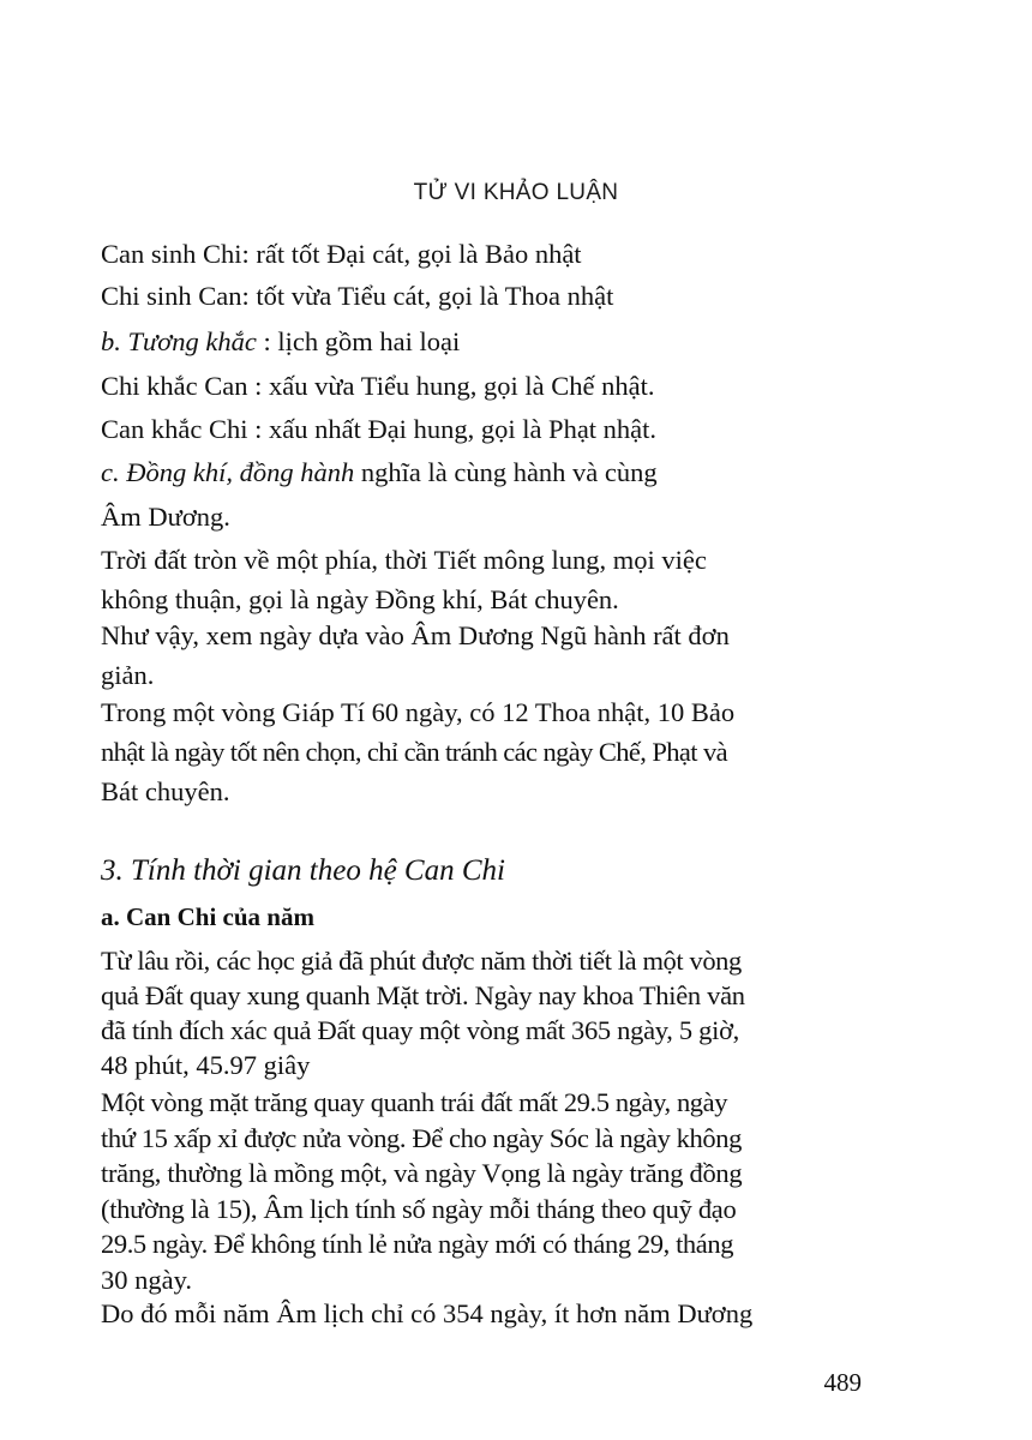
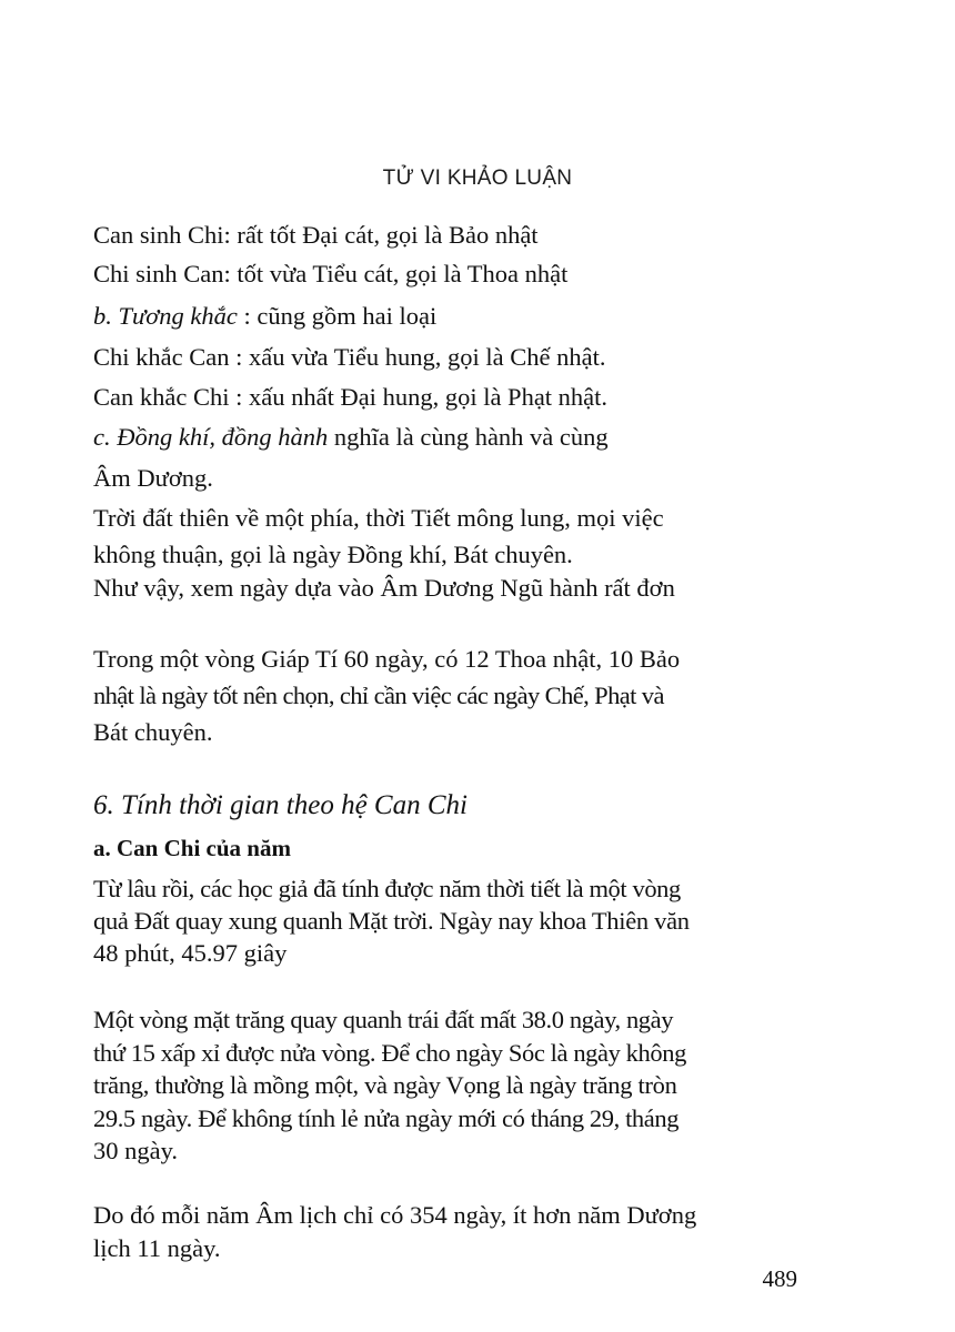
  TỬ VI KHẢO LUẬN
  Can sinh Chi: rất tốt Đại cát, gọi là Bảo nhật
  Chi sinh Can: tốt vừa Tiểu cát, gọi là Thoa nhật
- b. Tương khắc : lịch gồm hai loại
+ b. Tương khắc : cũng gồm hai loại
  Chi khắc Can : xấu vừa Tiểu hung, gọi là Chế nhật.
  Can khắc Chi : xấu nhất Đại hung, gọi là Phạt nhật.
  c. Đồng khí, đồng hành nghĩa là cùng hành và cùng
  Âm Dương.
- Trời đất tròn về một phía, thời Tiết mông lung, mọi việc
+ Trời đất thiên về một phía, thời Tiết mông lung, mọi việc
  không thuận, gọi là ngày Đồng khí, Bát chuyên.
  Như vậy, xem ngày dựa vào Âm Dương Ngũ hành rất đơn
- giản.
  Trong một vòng Giáp Tí 60 ngày, có 12 Thoa nhật, 10 Bảo
- nhật là ngày tốt nên chọn, chỉ cần tránh các ngày Chế, Phạt và
+ nhật là ngày tốt nên chọn, chỉ cần việc các ngày Chế, Phạt và
  Bát chuyên.
- 3. Tính thời gian theo hệ Can Chi
+ 6. Tính thời gian theo hệ Can Chi
  a. Can Chi của năm
- Từ lâu rồi, các học giả đã phút được năm thời tiết là một vòng
+ Từ lâu rồi, các học giả đã tính được năm thời tiết là một vòng
  quả Đất quay xung quanh Mặt trời. Ngày nay khoa Thiên văn
- đã tính đích xác quả Đất quay một vòng mất 365 ngày, 5 giờ,
  48 phút, 45.97 giây
- Một vòng mặt trăng quay quanh trái đất mất 29.5 ngày, ngày
+ Một vòng mặt trăng quay quanh trái đất mất 38.0 ngày, ngày
  thứ 15 xấp xỉ được nửa vòng. Để cho ngày Sóc là ngày không
- trăng, thường là mồng một, và ngày Vọng là ngày trăng đồng
+ trăng, thường là mồng một, và ngày Vọng là ngày trăng tròn
- (thường là 15), Âm lịch tính số ngày mỗi tháng theo quỹ đạo
  29.5 ngày. Để không tính lẻ nửa ngày mới có tháng 29, tháng
  30 ngày.
  Do đó mỗi năm Âm lịch chỉ có 354 ngày, ít hơn năm Dương
+ lịch 11 ngày.
  489
